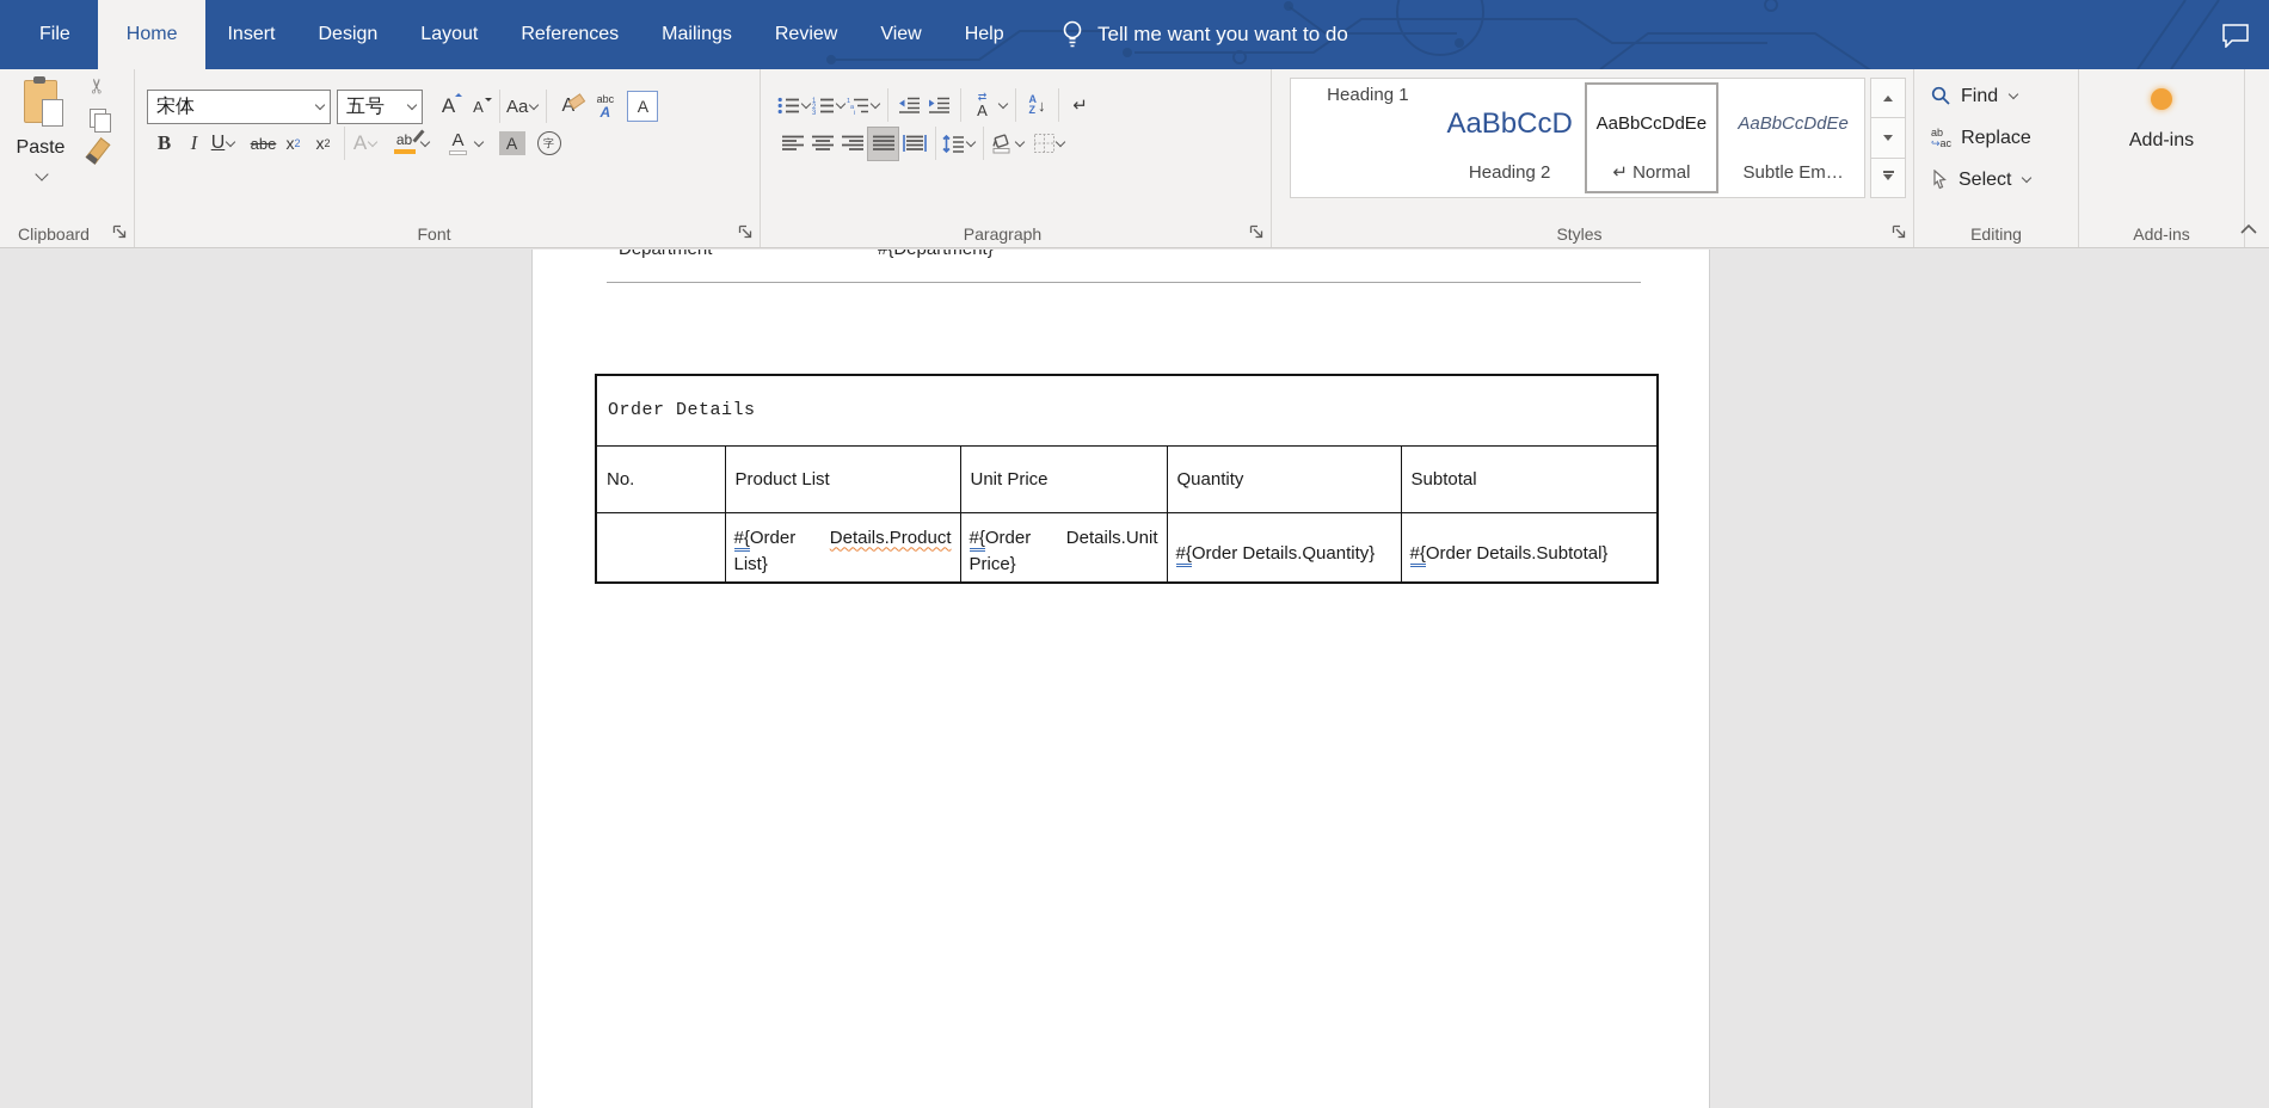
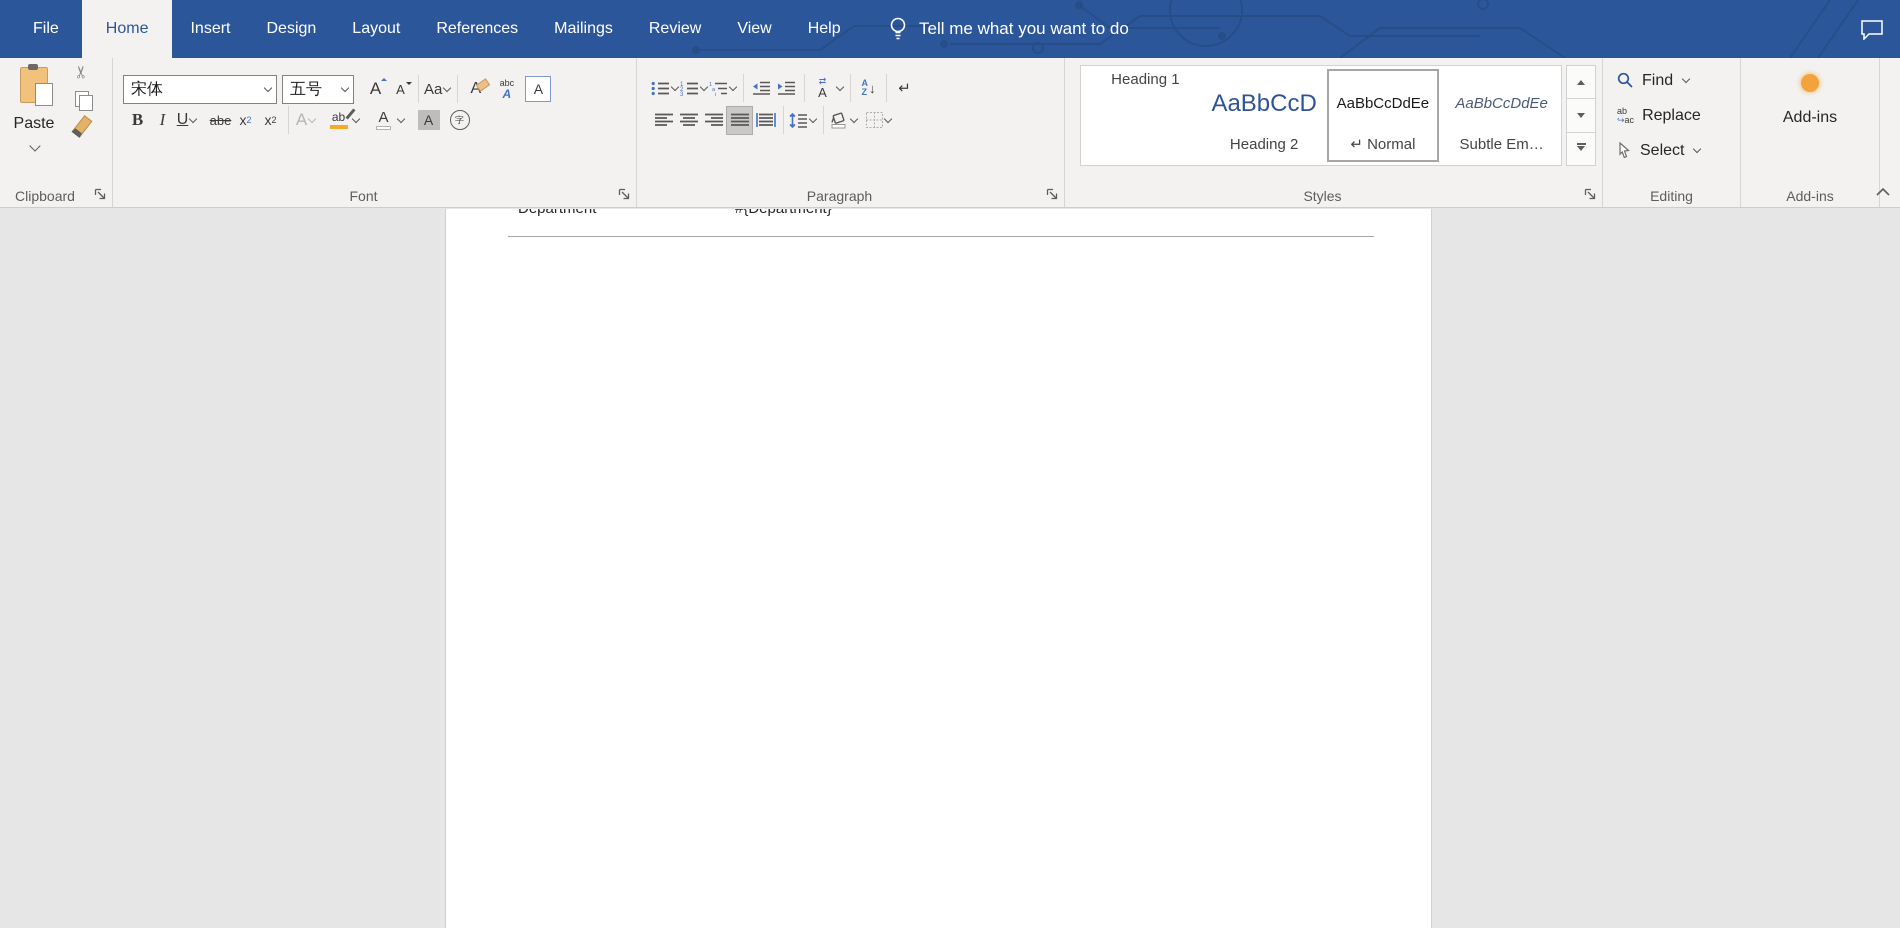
  File
  Home
  Insert
  Design
  Layout
  References
  Mailings
  Review
  View
  Help
- Tell me want you want to do
+ Tell me what you want to do
  Paste
  Clipboard
  宋体
  五号
  A
  A
  Aa
  A
  abc
  A
  A
  B
  I
  U
  abe
  x
  2
  x
  2
  A
  ab
  A
  A
  字
  Font
  ⇄
  A
  A
  Z
  ↓
  ↵
  Paragraph
  Heading 1
  AaBbCcD
  Heading 2
  AaBbCcDdEe
  ↵ Normal
  AaBbCcDdEe
  Subtle Em…
  Styles
  Find
  ab
  ↪ac
  Replace
  Select
  Editing
  Add-ins
  Add-ins
  Department
  #{Department}
- Order Details
- No.	Product List	Unit Price	Quantity	Subtotal
- 	#{Order Details.Product List}	#{Order Details.Unit Price}	#{Order Details.Quantity}	#{Order Details.Subtotal}
